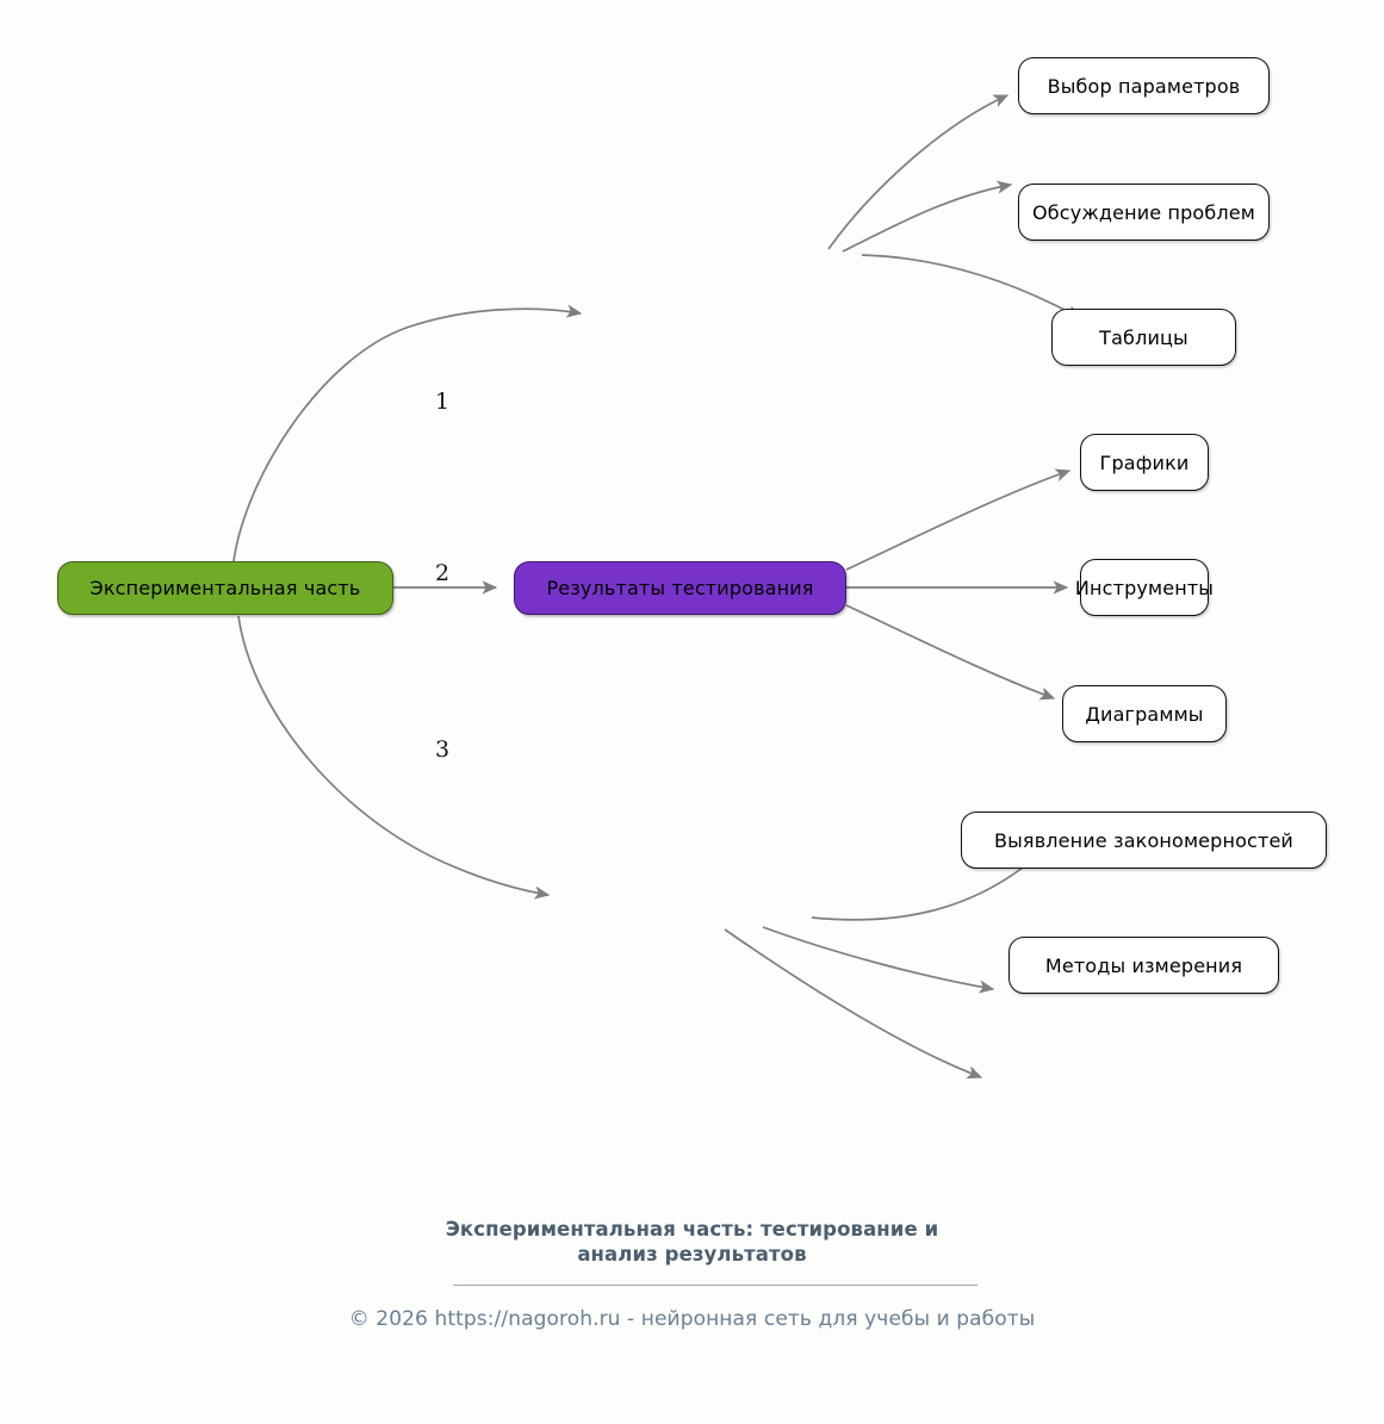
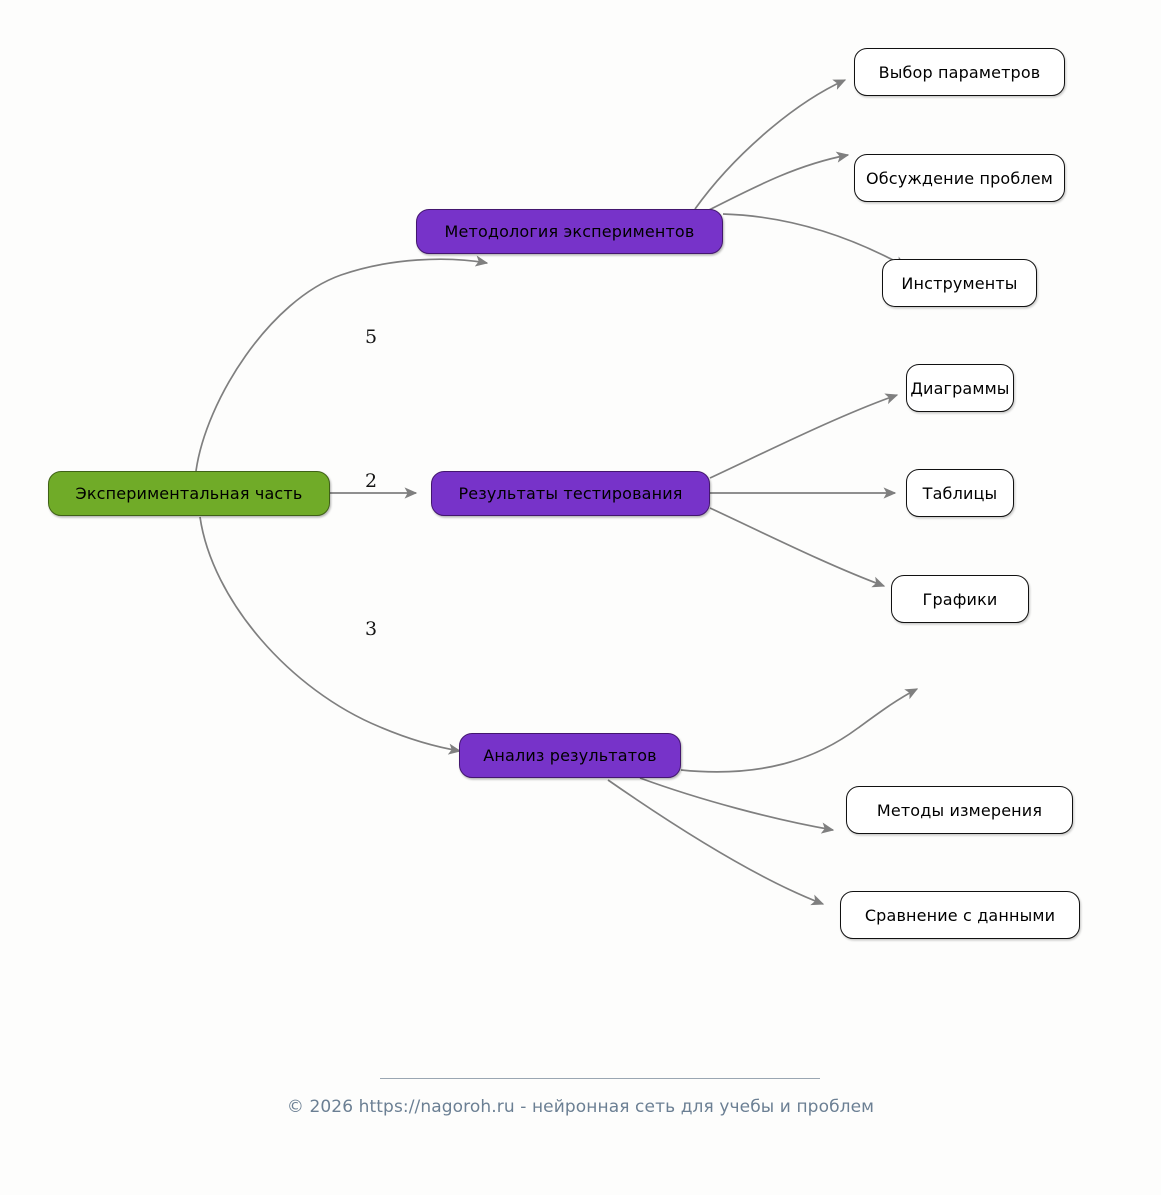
  Экспериментальная часть
+ Методология экспериментов
  Результаты тестирования
+ Анализ результатов
  Выбор параметров
  Обсуждение проблем
- Таблицы
+ Инструменты
- Графики
+ Диаграммы
- Инструменты
+ Таблицы
- Диаграммы
+ Графики
- Выявление закономерностей
  Методы измерения
+ Сравнение с данными
- 1
+ 5
  2
  3
- Экспериментальная часть: тестирование и
- анализ результатов
- © 2026 https://nagoroh.ru - нейронная сеть для учебы и работы
+ © 2026 https://nagoroh.ru - нейронная сеть для учебы и проблем
